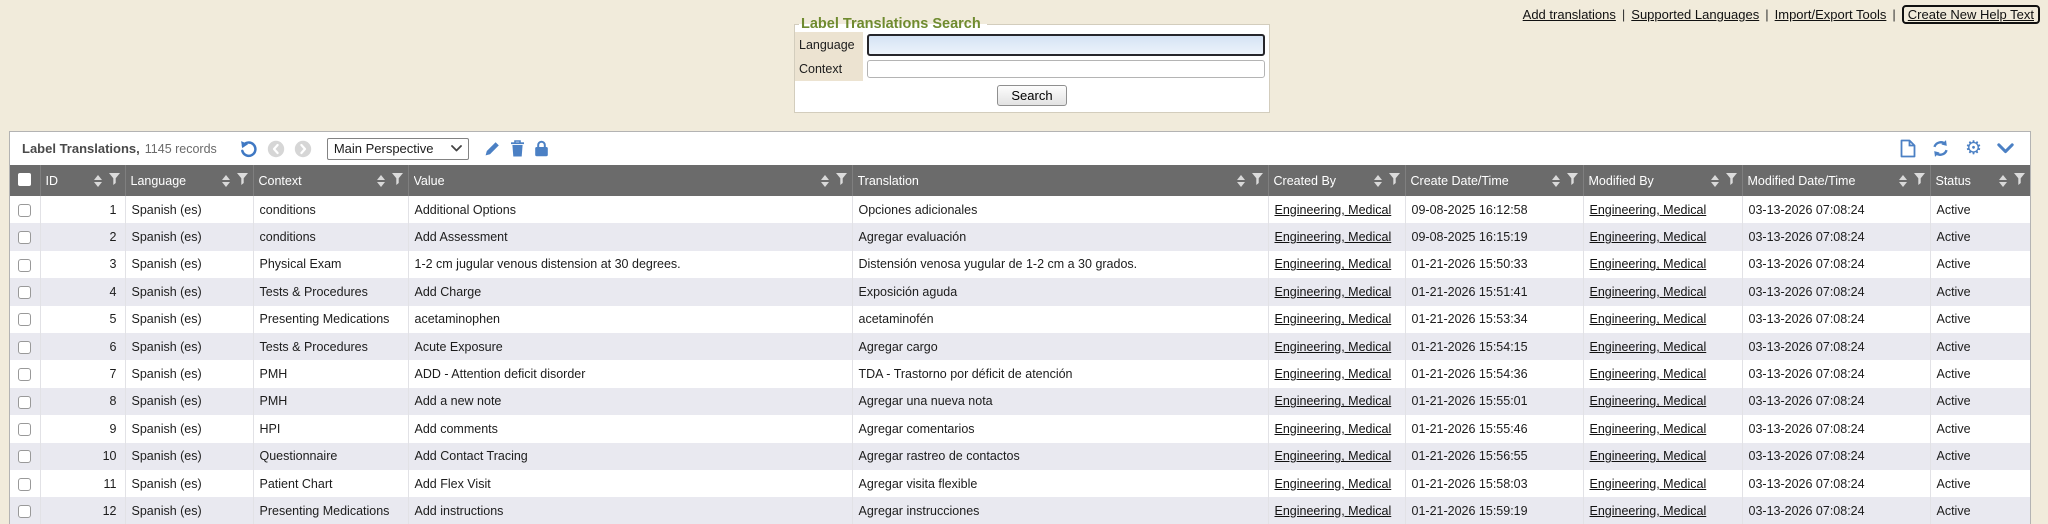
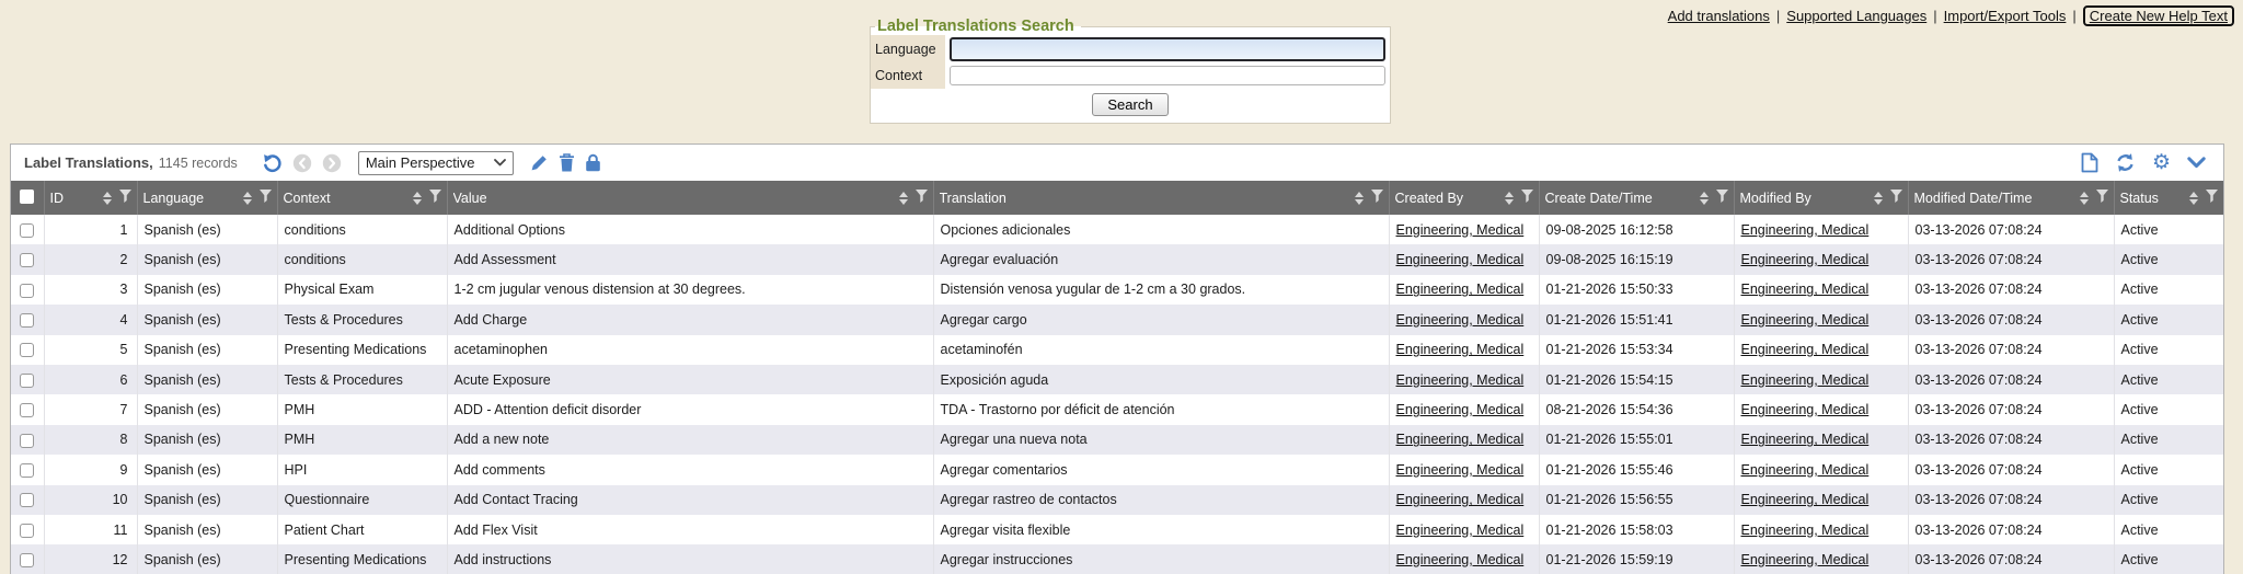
  Add translations
  |
  Supported Languages
  |
  Import/Export Tools
  |
  Create New Help Text
  Label Translations Search
  Language
  Context
  Search
  Label Translations,
  1145 records
  Main Perspective
  ⚙
  	ID	Language	Context	Value	Translation	Created By	Create Date/Time	Modified By	Modified Date/Time	Status
  	1	Spanish (es)	conditions	Additional Options	Opciones adicionales	Engineering, Medical	09-08-2025 16:12:58	Engineering, Medical	03-13-2026 07:08:24	Active
  	2	Spanish (es)	conditions	Add Assessment	Agregar evaluación	Engineering, Medical	09-08-2025 16:15:19	Engineering, Medical	03-13-2026 07:08:24	Active
  	3	Spanish (es)	Physical Exam	1-2 cm jugular venous distension at 30 degrees.	Distensión venosa yugular de 1-2 cm a 30 grados.	Engineering, Medical	01-21-2026 15:50:33	Engineering, Medical	03-13-2026 07:08:24	Active
- 	4	Spanish (es)	Tests & Procedures	Add Charge	Exposición aguda	Engineering, Medical	01-21-2026 15:51:41	Engineering, Medical	03-13-2026 07:08:24	Active
+ 	4	Spanish (es)	Tests & Procedures	Add Charge	Agregar cargo	Engineering, Medical	01-21-2026 15:51:41	Engineering, Medical	03-13-2026 07:08:24	Active
  	5	Spanish (es)	Presenting Medications	acetaminophen	acetaminofén	Engineering, Medical	01-21-2026 15:53:34	Engineering, Medical	03-13-2026 07:08:24	Active
- 	6	Spanish (es)	Tests & Procedures	Acute Exposure	Agregar cargo	Engineering, Medical	01-21-2026 15:54:15	Engineering, Medical	03-13-2026 07:08:24	Active
+ 	6	Spanish (es)	Tests & Procedures	Acute Exposure	Exposición aguda	Engineering, Medical	01-21-2026 15:54:15	Engineering, Medical	03-13-2026 07:08:24	Active
- 	7	Spanish (es)	PMH	ADD - Attention deficit disorder	TDA - Trastorno por déficit de atención	Engineering, Medical	01-21-2026 15:54:36	Engineering, Medical	03-13-2026 07:08:24	Active
+ 	7	Spanish (es)	PMH	ADD - Attention deficit disorder	TDA - Trastorno por déficit de atención	Engineering, Medical	08-21-2026 15:54:36	Engineering, Medical	03-13-2026 07:08:24	Active
  	8	Spanish (es)	PMH	Add a new note	Agregar una nueva nota	Engineering, Medical	01-21-2026 15:55:01	Engineering, Medical	03-13-2026 07:08:24	Active
  	9	Spanish (es)	HPI	Add comments	Agregar comentarios	Engineering, Medical	01-21-2026 15:55:46	Engineering, Medical	03-13-2026 07:08:24	Active
  	10	Spanish (es)	Questionnaire	Add Contact Tracing	Agregar rastreo de contactos	Engineering, Medical	01-21-2026 15:56:55	Engineering, Medical	03-13-2026 07:08:24	Active
  	11	Spanish (es)	Patient Chart	Add Flex Visit	Agregar visita flexible	Engineering, Medical	01-21-2026 15:58:03	Engineering, Medical	03-13-2026 07:08:24	Active
  	12	Spanish (es)	Presenting Medications	Add instructions	Agregar instrucciones	Engineering, Medical	01-21-2026 15:59:19	Engineering, Medical	03-13-2026 07:08:24	Active
